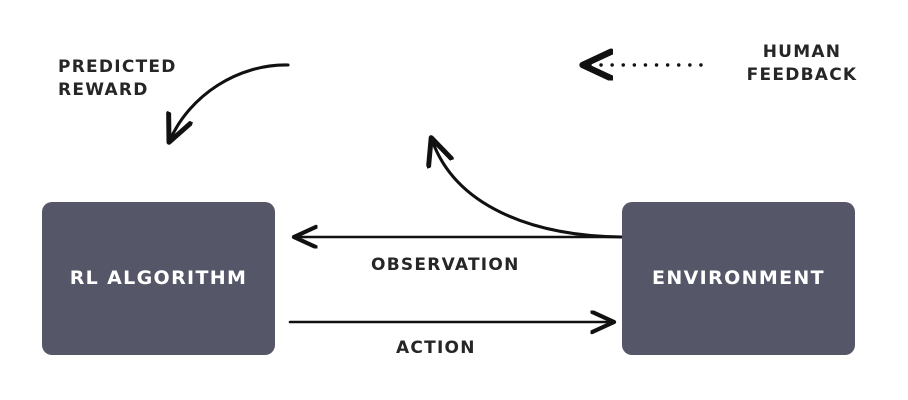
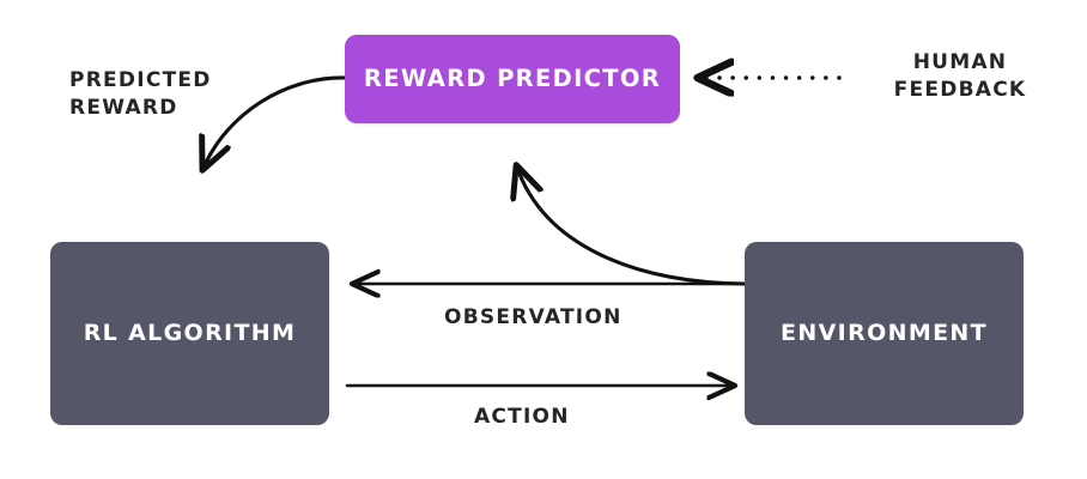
+ REWARD PREDICTOR
  RL ALGORITHM
  ENVIRONMENT
  PREDICTED
  REWARD
  HUMAN
  FEEDBACK
  OBSERVATION
  ACTION
